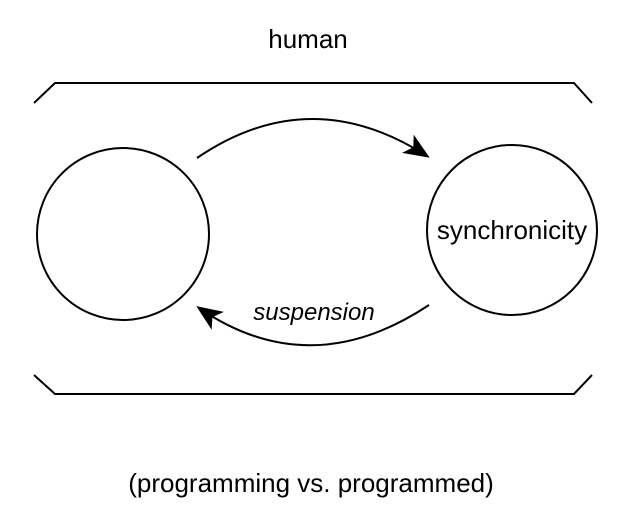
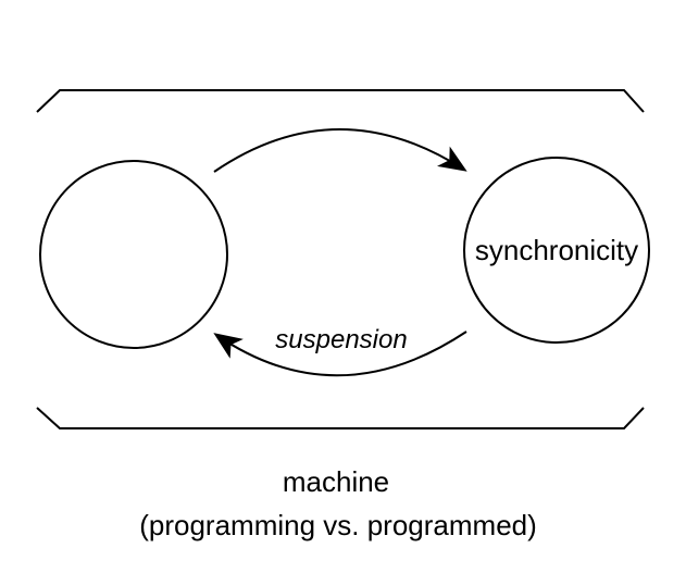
- human
  synchronicity
  suspension
+ machine
  (programming vs. programmed)
